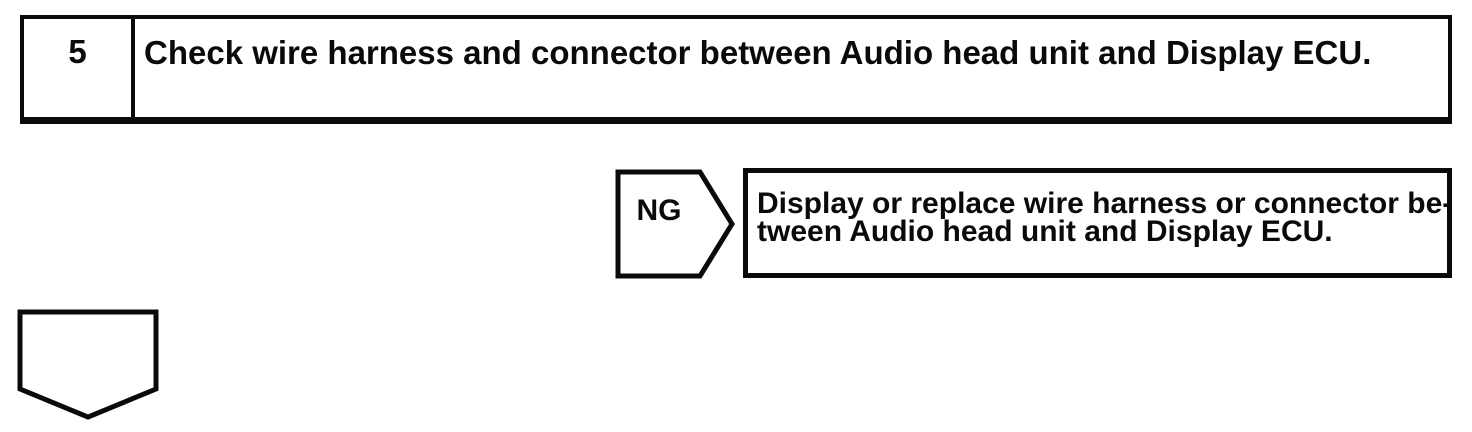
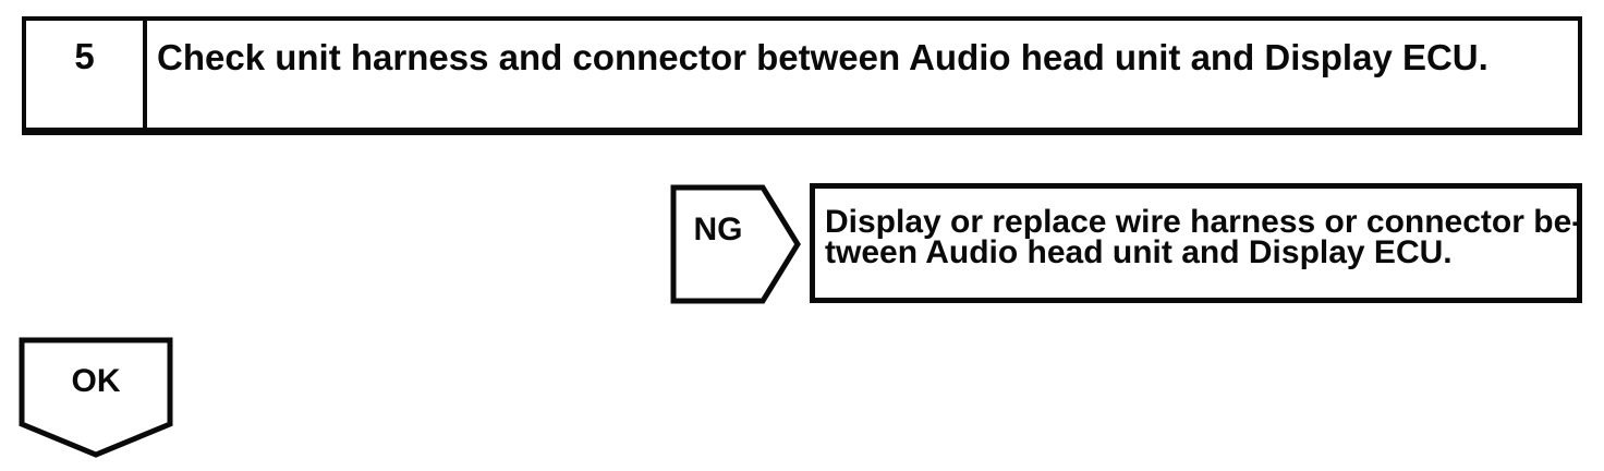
  5
- Check wire harness and connector between Audio head unit and Display ECU.
+ Check unit harness and connector between Audio head unit and Display ECU.
  NG
  Display or replace wire harness or connector be-
  tween Audio head unit and Display ECU.
+ OK
